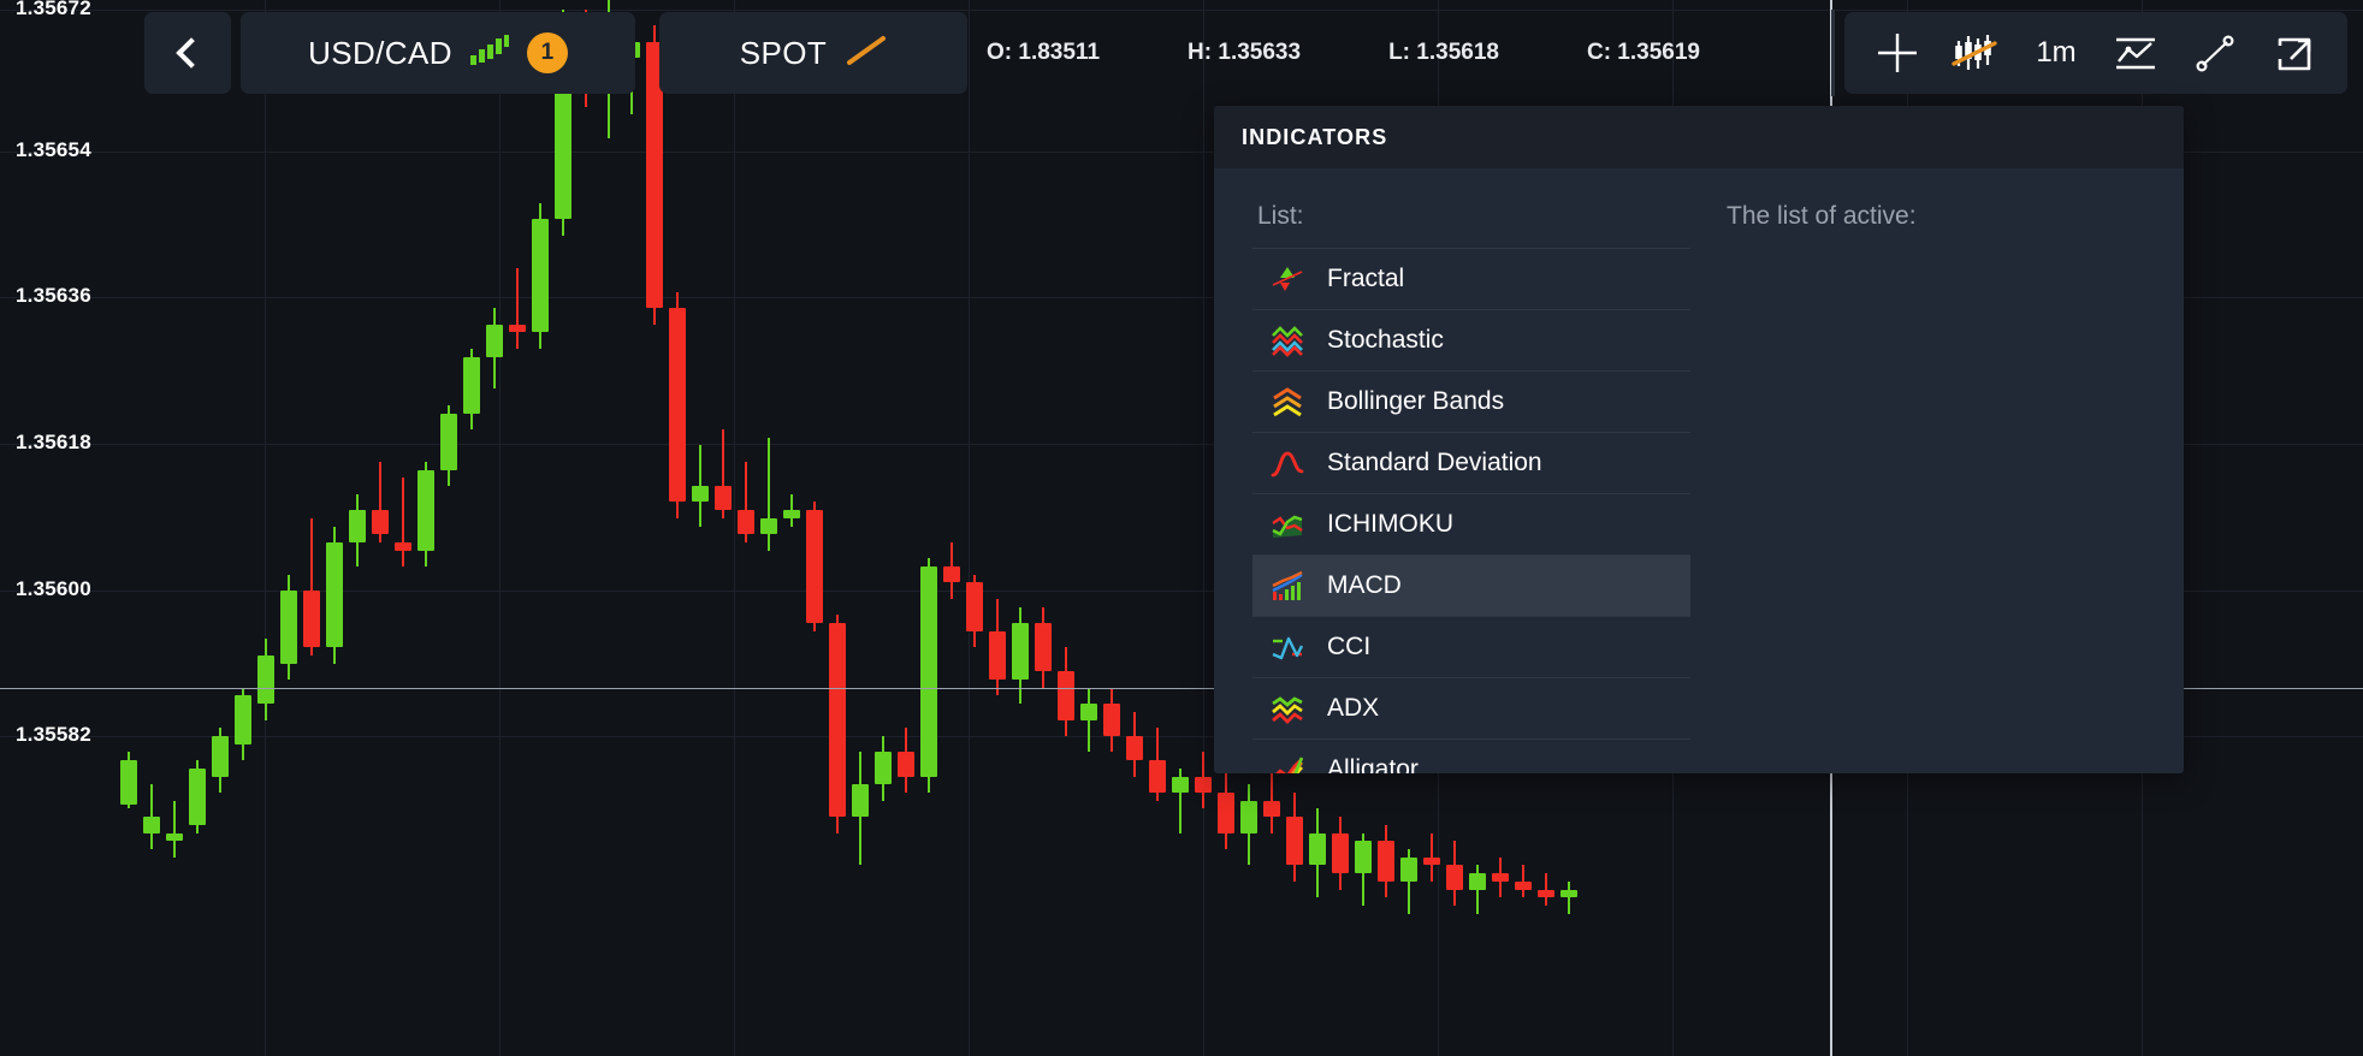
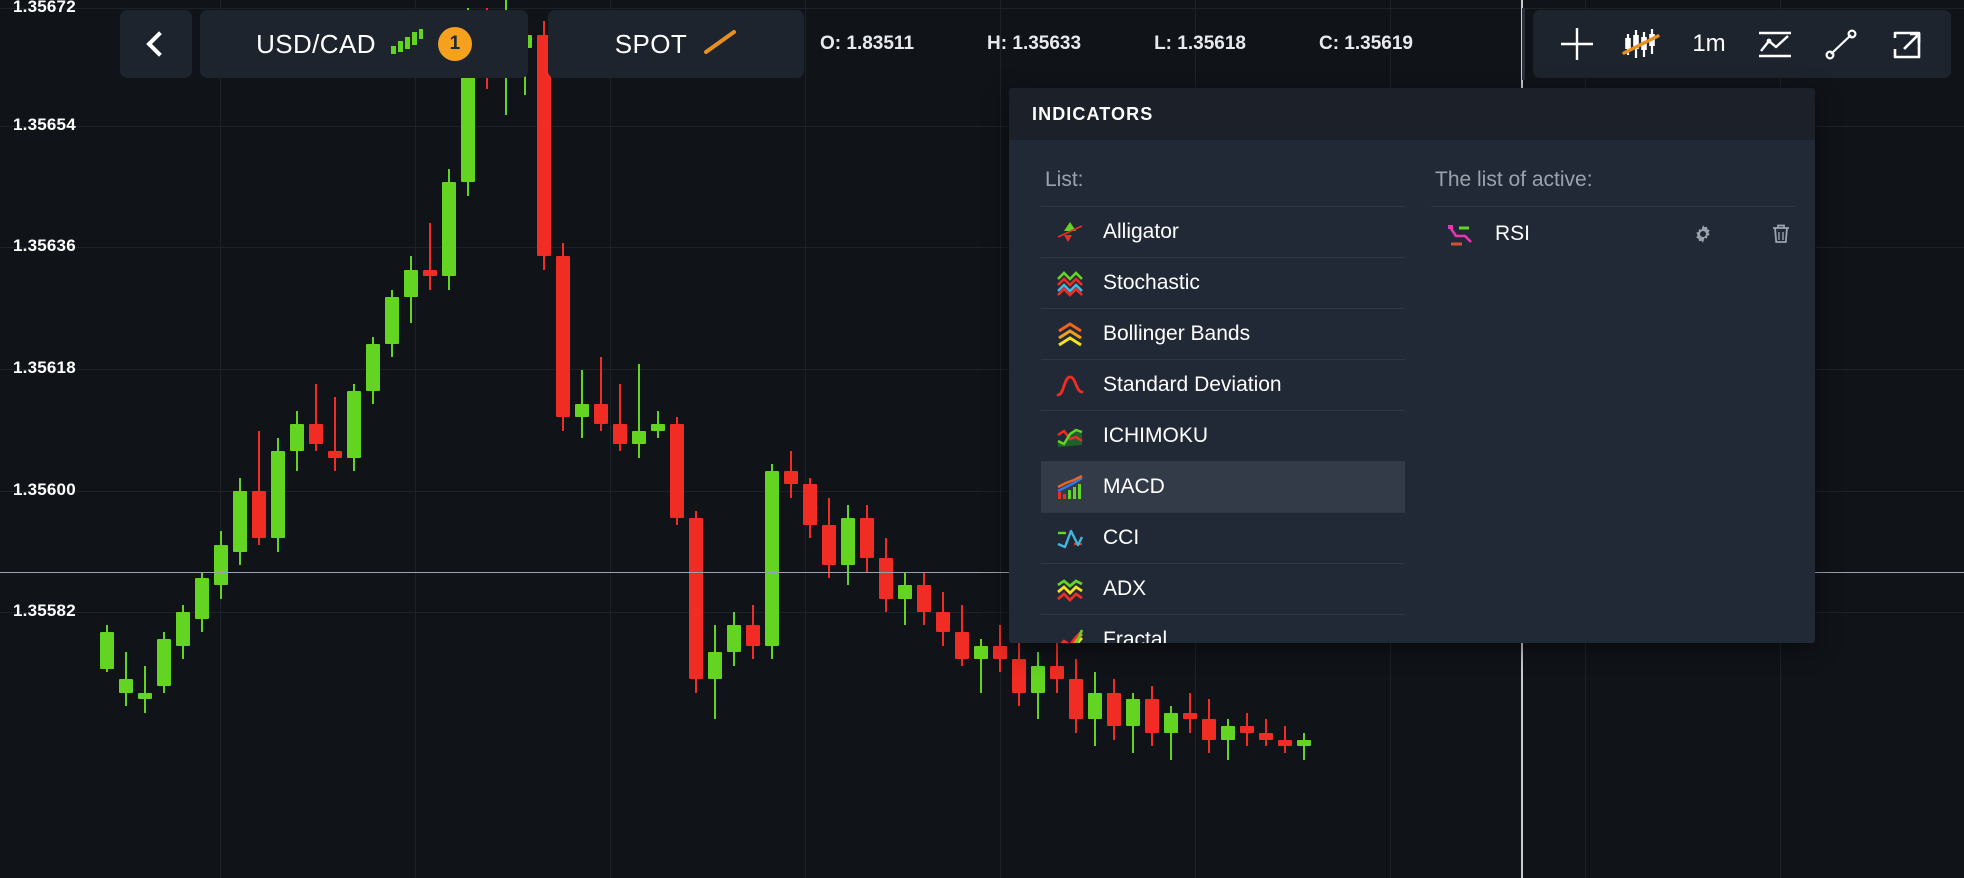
  1.35672
  1.35654
  1.35636
  1.35618
  1.35600
  1.35582
  USD/CAD
  1
  SPOT
  O: 1.83511
  H: 1.35633
  L: 1.35618
  C: 1.35619
  1m
  INDICATORS
  List:
- Fractal
+ Alligator
  Stochastic
  Bollinger Bands
  Standard Deviation
  ICHIMOKU
  MACD
  CCI
  ADX
- Alligator
+ Fractal
  The list of active:
+ RSI
